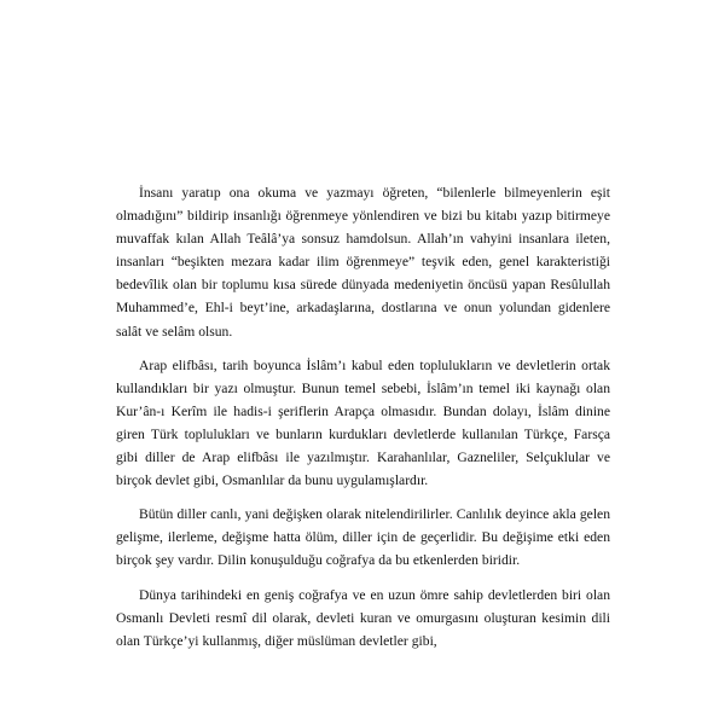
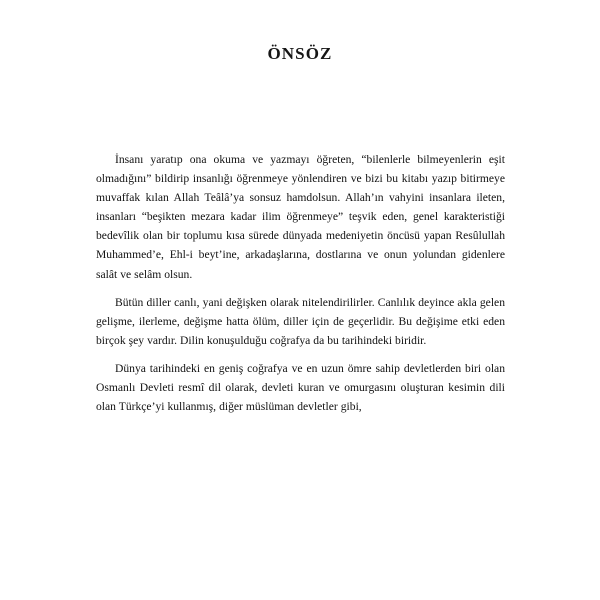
+ ÖNSÖZ
  İnsanı yaratıp ona okuma ve yazmayı öğreten, “bilenlerle bilmeyenlerin eşit olmadığını” bildirip insanlığı öğrenmeye yönlendiren ve bizi bu kitabı yazıp bitirmeye muvaffak kılan Allah Teâlâ’ya sonsuz hamdolsun. Allah’ın vahyini insanlara ileten, insanları “beşikten mezara kadar ilim öğrenmeye” teşvik eden, genel karakteristiği bedevîlik olan bir toplumu kısa sürede dünyada medeniyetin öncüsü yapan Resûlullah Muhammed’e, Ehl-i beyt’ine, arkadaşlarına, dostlarına ve onun yolundan gidenlere salât ve selâm olsun.
- Arap elifbâsı, tarih boyunca İslâm’ı kabul eden toplulukların ve devletlerin ortak kullandıkları bir yazı olmuştur. Bunun temel sebebi, İslâm’ın temel iki kaynağı olan Kur’ân-ı Kerîm ile hadis-i şeriflerin Arapça olmasıdır. Bundan dolayı, İslâm dinine giren Türk toplulukları ve bunların kurdukları devletlerde kullanılan Türkçe, Farsça gibi diller de Arap elifbâsı ile yazılmıştır. Karahanlılar, Gazneliler, Selçuklular ve birçok devlet gibi, Osmanlılar da bunu uygulamışlardır.
- Bütün diller canlı, yani değişken olarak nitelendirilirler. Canlılık deyince akla gelen gelişme, ilerleme, değişme hatta ölüm, diller için de geçerlidir. Bu değişime etki eden birçok şey vardır. Dilin konuşulduğu coğrafya da bu etkenlerden biridir.
+ Bütün diller canlı, yani değişken olarak nitelendirilirler. Canlılık deyince akla gelen gelişme, ilerleme, değişme hatta ölüm, diller için de geçerlidir. Bu değişime etki eden birçok şey vardır. Dilin konuşulduğu coğrafya da bu tarihindeki biridir.
  Dünya tarihindeki en geniş coğrafya ve en uzun ömre sahip devletlerden biri olan Osmanlı Devleti resmî dil olarak, devleti kuran ve omurgasını oluşturan kesimin dili olan Türkçe’yi kullanmış, diğer müslüman devletler gibi,
